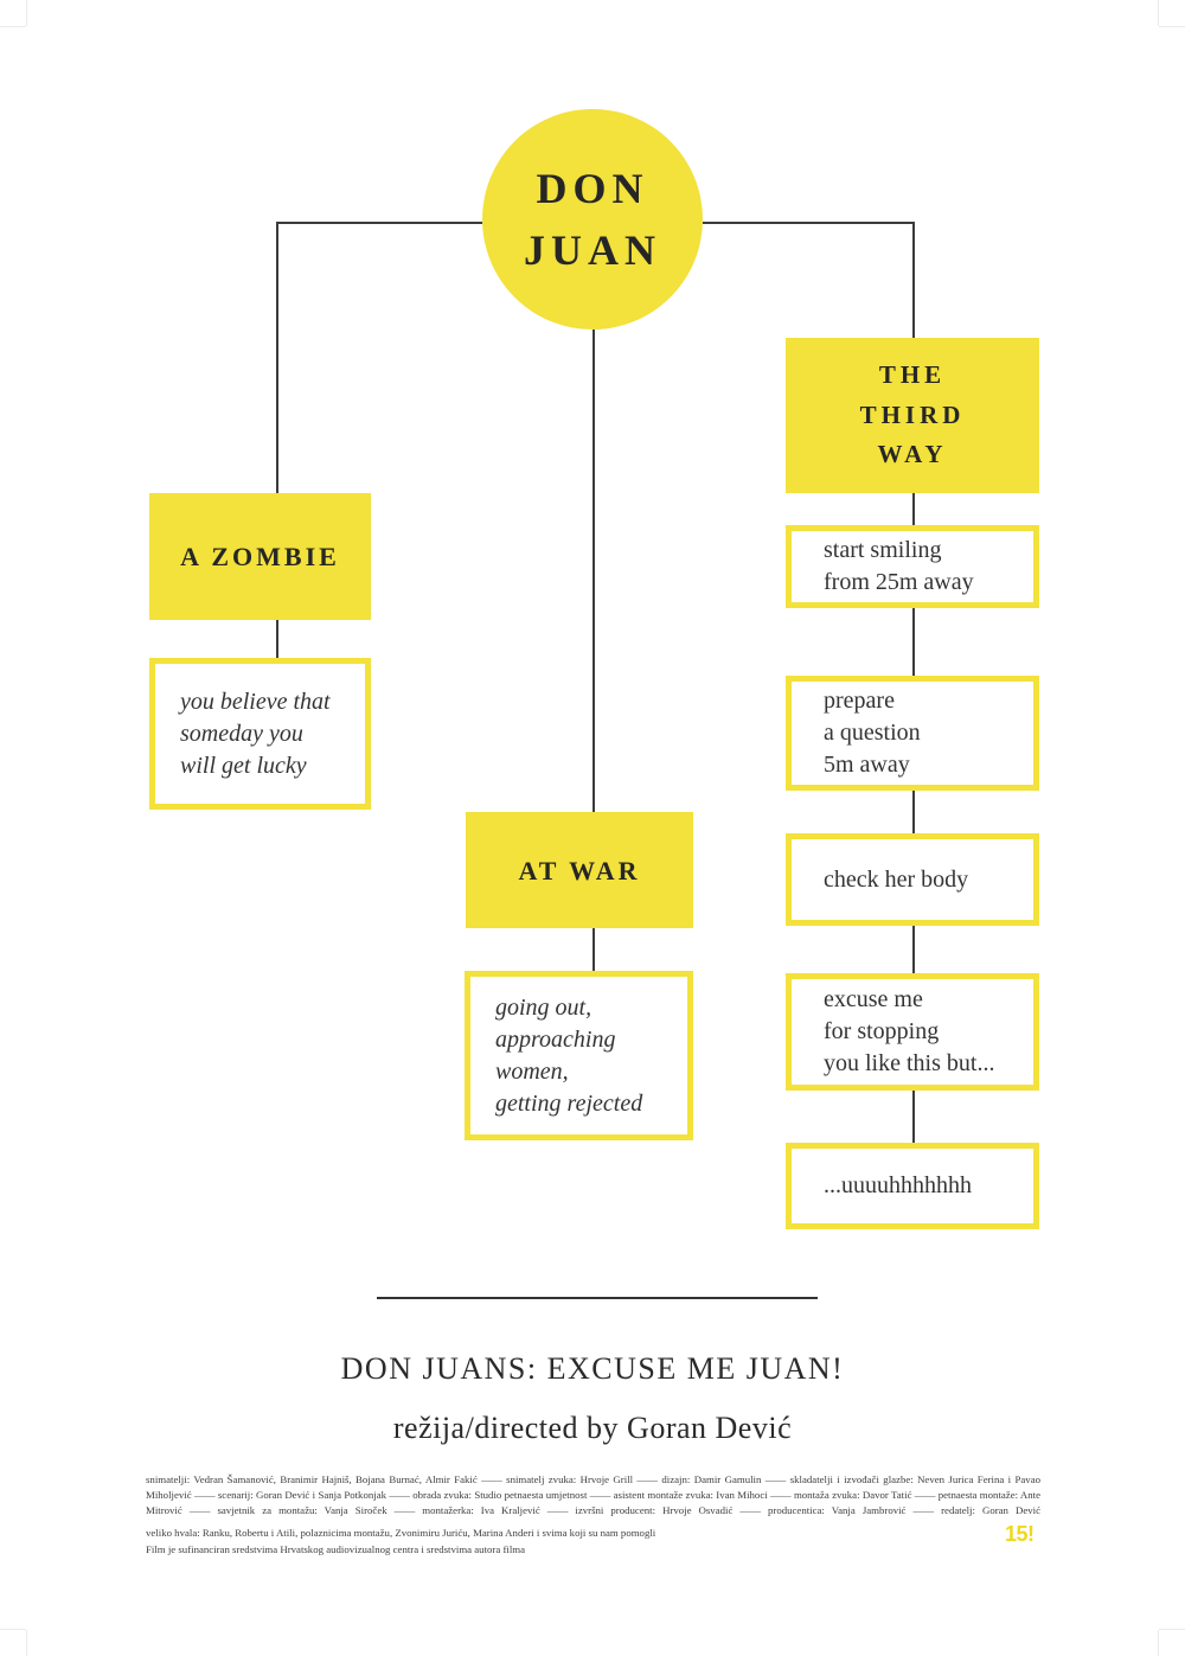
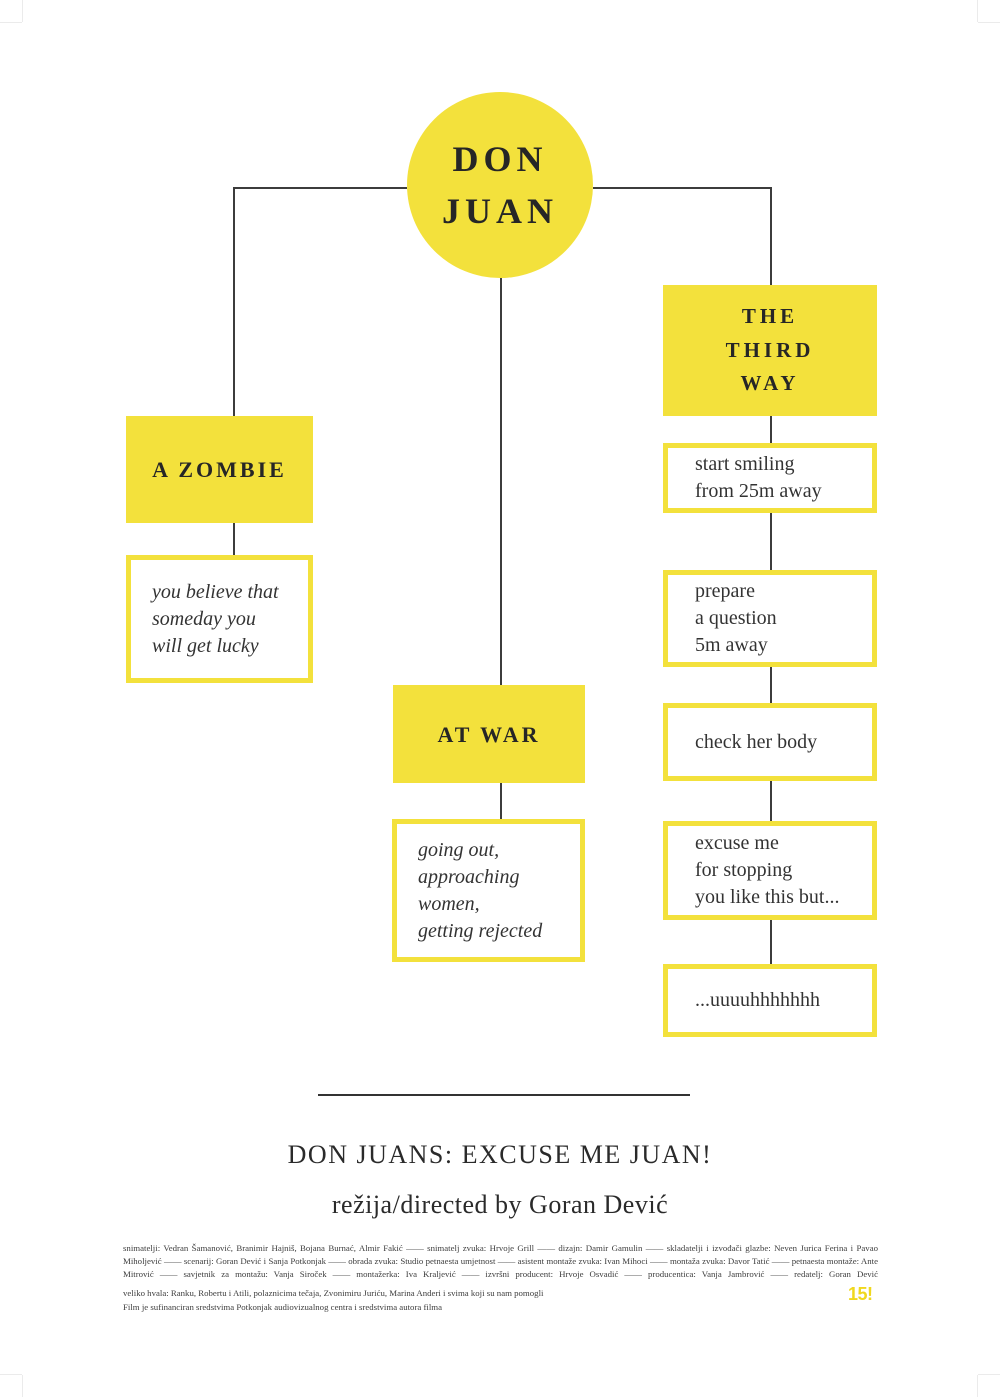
  DON
  JUAN
  A ZOMBIE
  you believe that
  someday you
  will get lucky
  AT WAR
  going out,
  approaching
  women,
  getting rejected
  THE
  THIRD
  WAY
  start smiling
  from 25m away
  prepare
  a question
  5m away
  check her body
  excuse me
  for stopping
  you like this but...
  ...uuuuhhhhhhh
  DON JUANS: EXCUSE ME JUAN!
  režija/directed by Goran Dević
  snimatelji: Vedran Šamanović, Branimir Hajniš, Bojana Burnać, Almir Fakić —— snimatelj zvuka: Hrvoje Grill —— dizajn: Damir Gamulin —— skladatelji i izvođači glazbe: Neven Jurica Ferina i Pavao Miholjević —— scenarij: Goran Dević i Sanja Potkonjak —— obrada zvuka: Studio petnaesta umjetnost —— asistent montaže zvuka: Ivan Mihoci —— montaža zvuka: Davor Tatić —— petnaesta montaže: Ante Mitrović —— savjetnik za montažu: Vanja Siroček —— montažerka: Iva Kraljević —— izvršni producent: Hrvoje Osvadić —— producentica: Vanja Jambrović —— redatelj: Goran Dević
- veliko hvala: Ranku, Robertu i Atili, polaznicima montažu, Zvonimiru Juriću, Marina Anderi i svima koji su nam pomogli
+ veliko hvala: Ranku, Robertu i Atili, polaznicima tečaja, Zvonimiru Juriću, Marina Anderi i svima koji su nam pomogli
- Film je sufinanciran sredstvima Hrvatskog audiovizualnog centra i sredstvima autora filma
+ Film je sufinanciran sredstvima Potkonjak audiovizualnog centra i sredstvima autora filma
  15!
